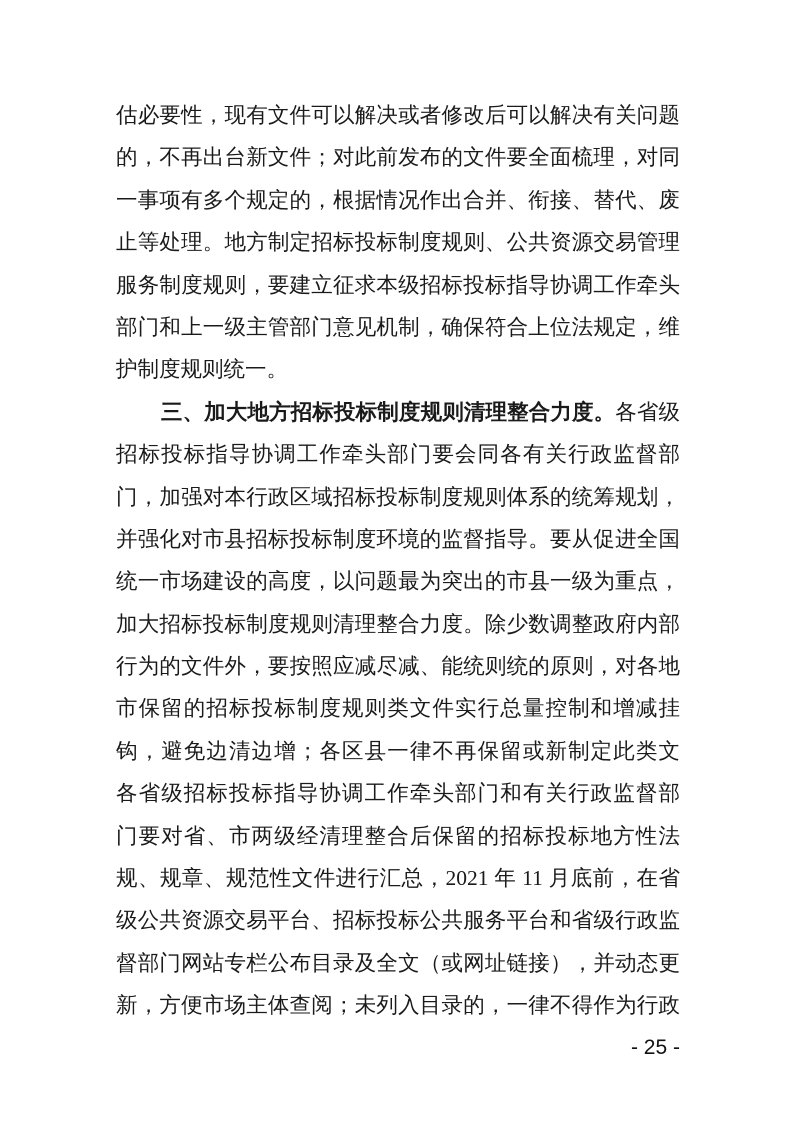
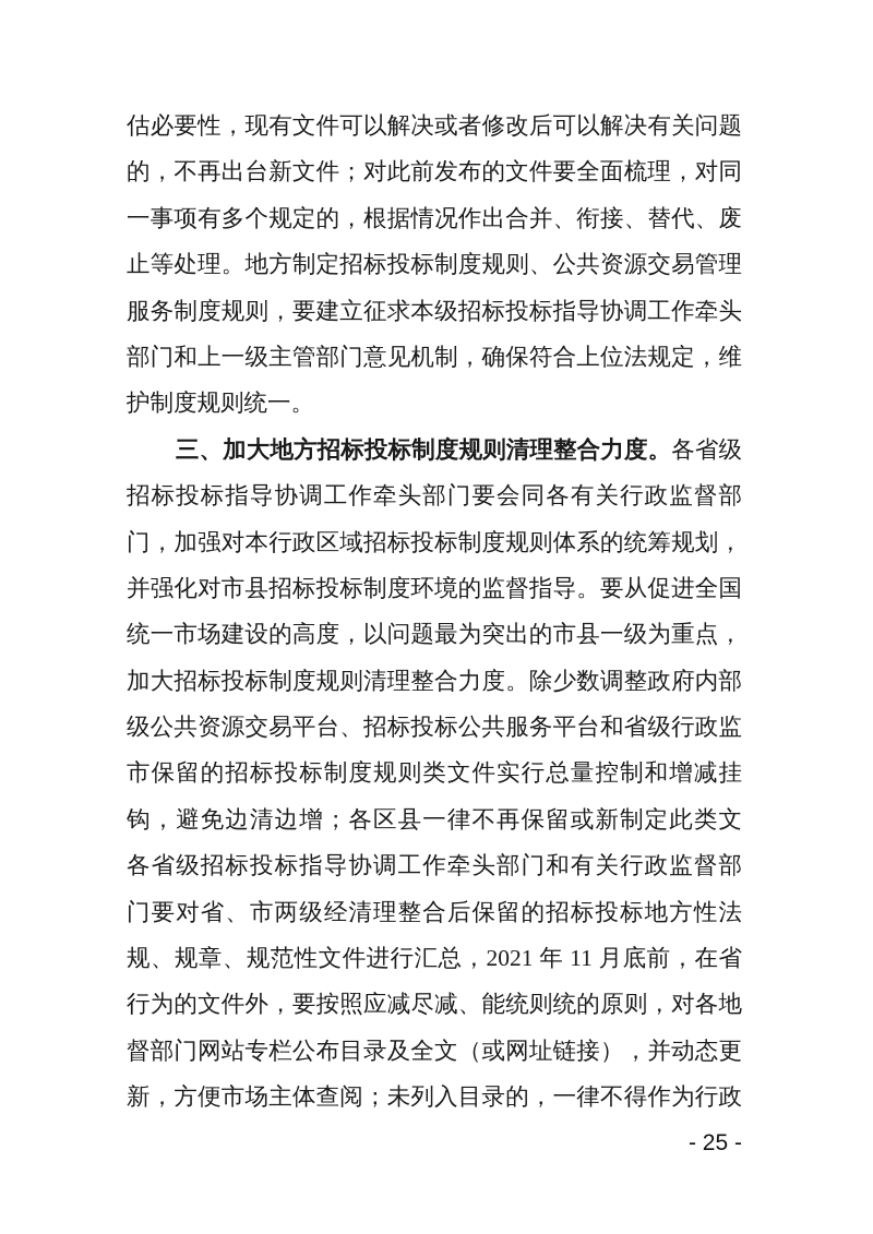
  估必要性，现有文件可以解决或者修改后可以解决有关问题
  的，不再出台新文件；对此前发布的文件要全面梳理，对同
  一事项有多个规定的，根据情况作出合并、衔接、替代、废
  止等处理。地方制定招标投标制度规则、公共资源交易管理
  服务制度规则，要建立征求本级招标投标指导协调工作牵头
  部门和上一级主管部门意见机制，确保符合上位法规定，维
  护制度规则统一。
  三、加大地方招标投标制度规则清理整合力度。各省级
  招标投标指导协调工作牵头部门要会同各有关行政监督部
  门，加强对本行政区域招标投标制度规则体系的统筹规划，
  并强化对市县招标投标制度环境的监督指导。要从促进全国
  统一市场建设的高度，以问题最为突出的市县一级为重点，
  加大招标投标制度规则清理整合力度。除少数调整政府内部
- 行为的文件外，要按照应减尽减、能统则统的原则，对各地
+ 级公共资源交易平台、招标投标公共服务平台和省级行政监
  市保留的招标投标制度规则类文件实行总量控制和增减挂
  钩，避免边清边增；各区县一律不再保留或新制定此类文
  各省级招标投标指导协调工作牵头部门和有关行政监督部
  门要对省、市两级经清理整合后保留的招标投标地方性法
  规、规章、规范性文件进行汇总，2021 年 11 月底前，在省
- 级公共资源交易平台、招标投标公共服务平台和省级行政监
+ 行为的文件外，要按照应减尽减、能统则统的原则，对各地
  督部门网站专栏公布目录及全文（或网址链接），并动态更
  新，方便市场主体查阅；未列入目录的，一律不得作为行政
  - 25 -
